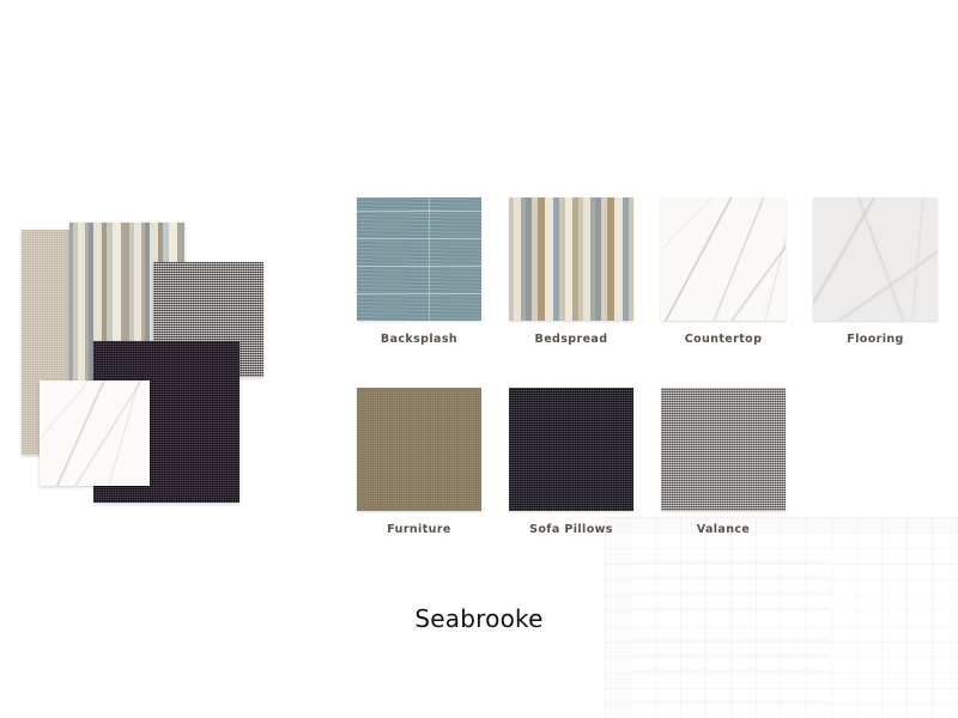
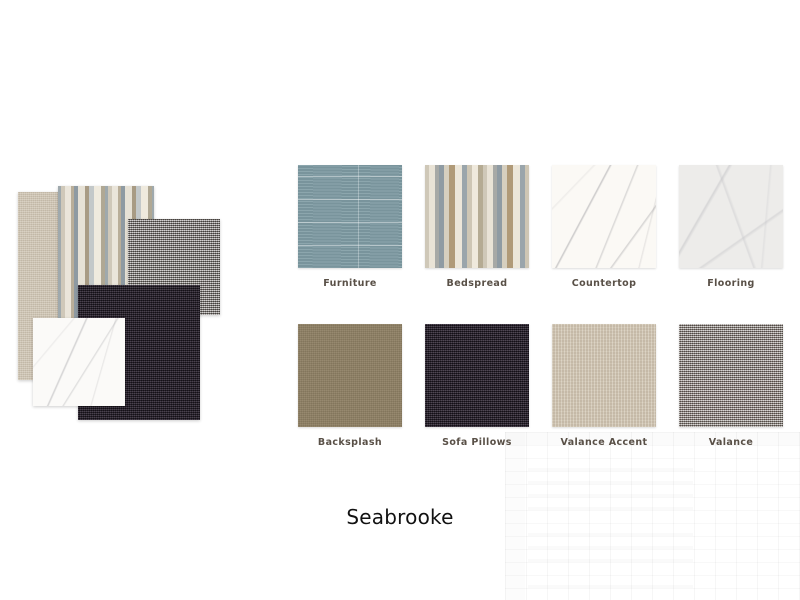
- Backsplash
+ Furniture
  Bedspread
  Countertop
  Flooring
- Furniture
+ Backsplash
  Sofa Pillows
+ Valance Accent
  Valance
  Seabrooke
